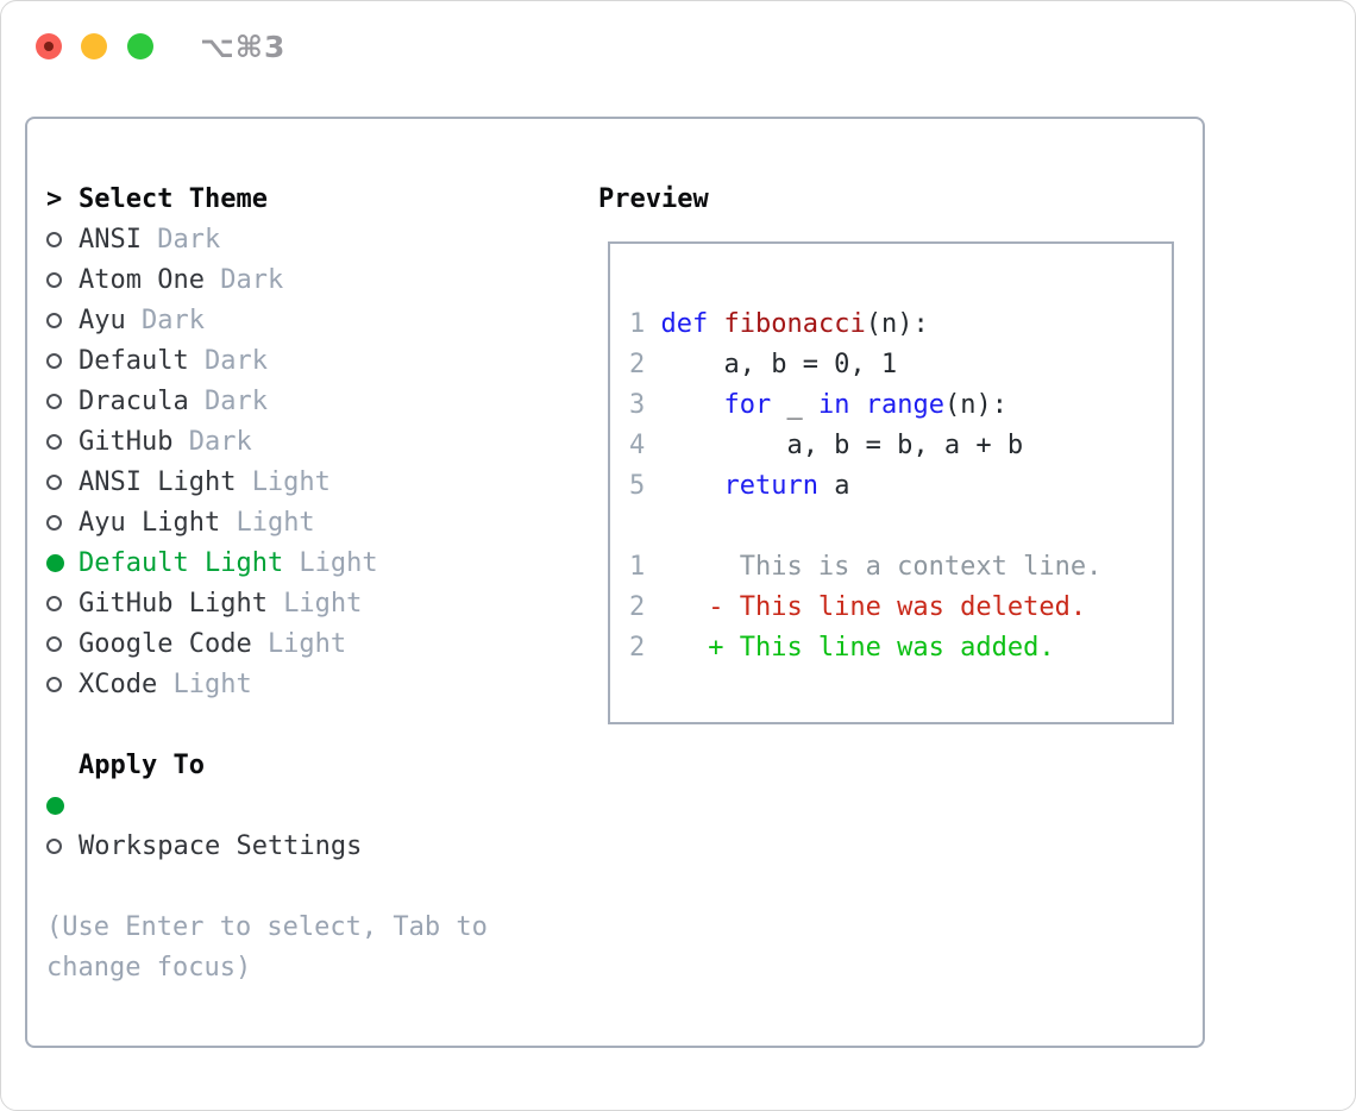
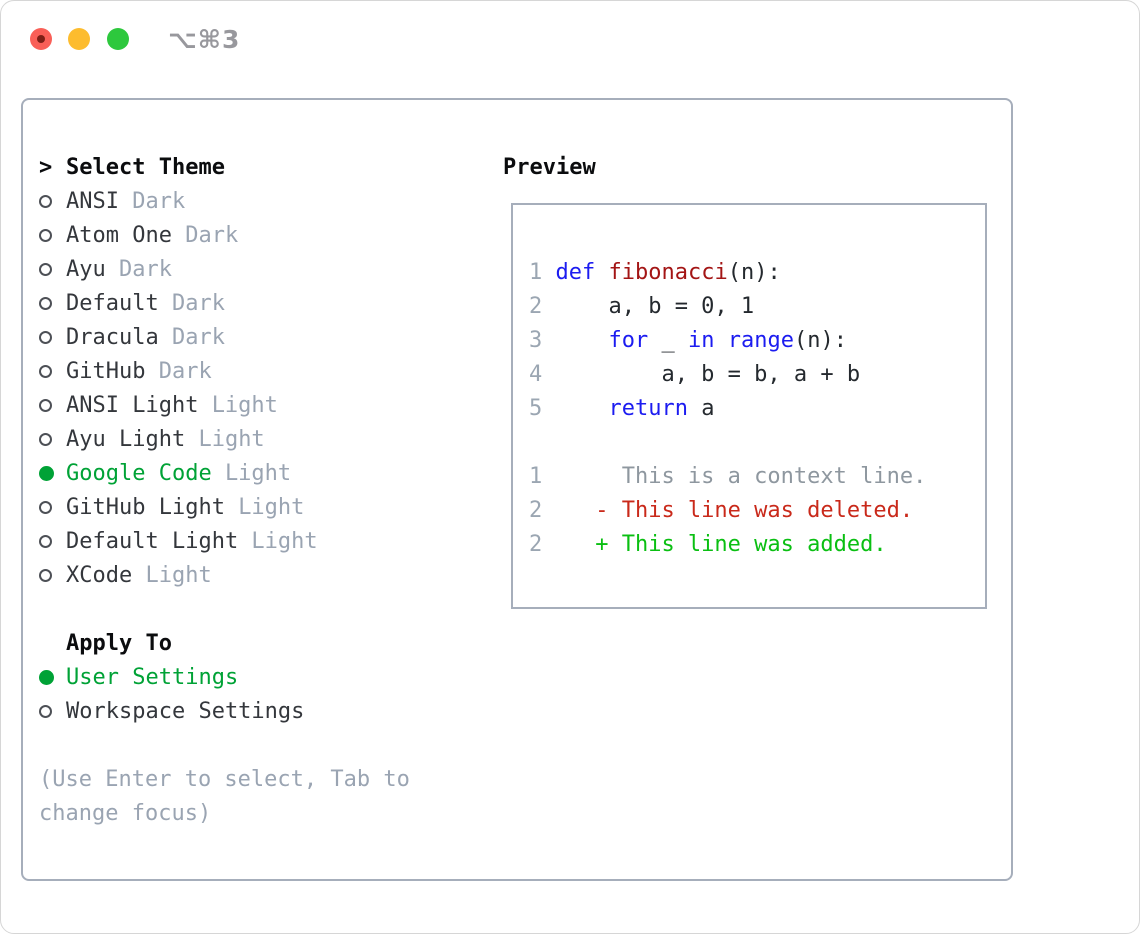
  ⌥⌘3
  >
  Select Theme
  ANSI Dark
  Atom One Dark
  Ayu Dark
  Default Dark
  Dracula Dark
  GitHub Dark
  ANSI Light Light
  Ayu Light Light
- Default Light Light
+ Google Code Light
  GitHub Light Light
- Google Code Light
+ Default Light Light
  XCode Light
  Apply To
+ User Settings
  Workspace Settings
  (Use Enter to select, Tab to
  change focus)
  Preview
  1
  def
  fibonacci
  (n):
  2
  a, b = 0, 1
  3
  for
  _
  in
  range
  (n):
  4
  a, b = b, a + b
  5
  return
  a
  1
  This is a context line.
  2
  - This line was deleted.
  2
  + This line was added.
